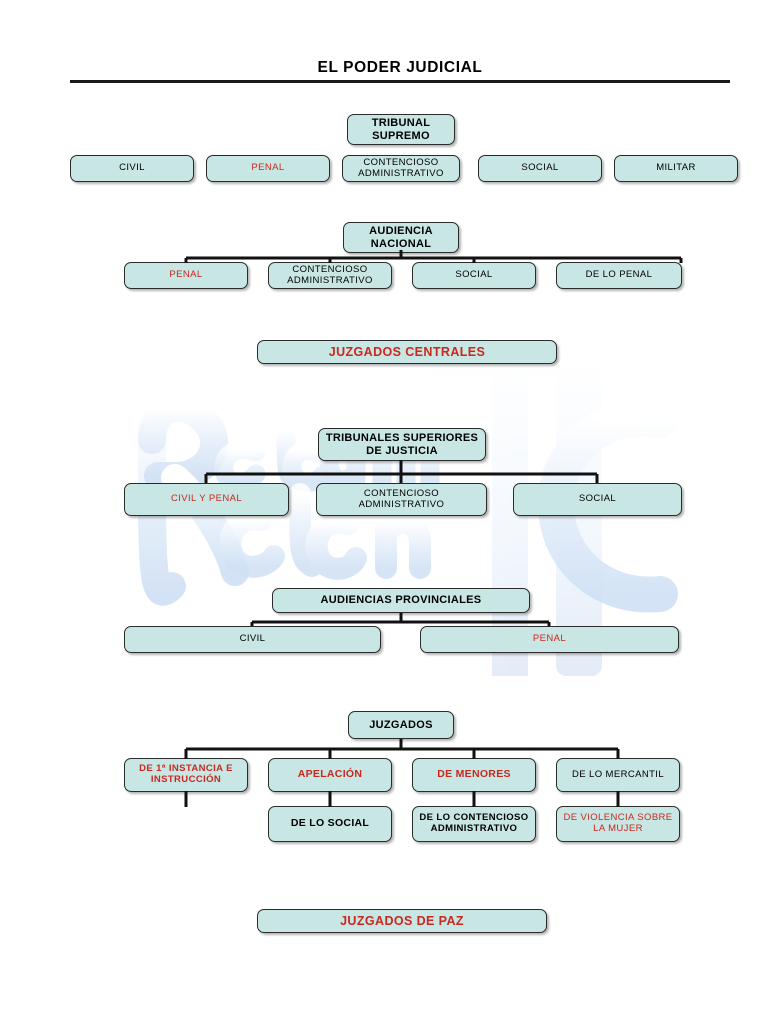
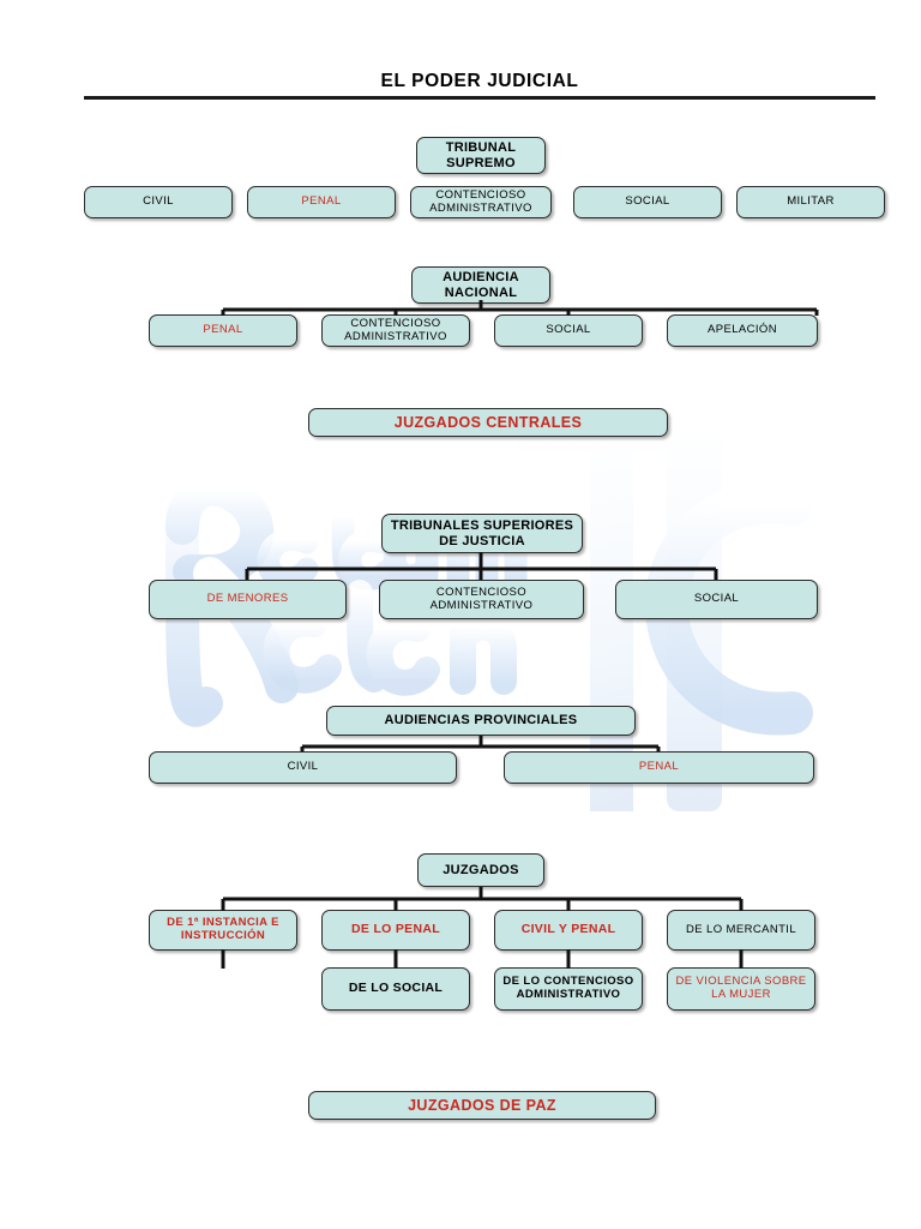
  EL PODER JUDICIAL
  TRIBUNAL
  SUPREMO
  CIVIL
  PENAL
  CONTENCIOSO
  ADMINISTRATIVO
  SOCIAL
  MILITAR
  AUDIENCIA
  NACIONAL
  PENAL
  CONTENCIOSO
  ADMINISTRATIVO
  SOCIAL
- DE LO PENAL
+ APELACIÓN
  JUZGADOS CENTRALES
  TRIBUNALES SUPERIORES
  DE JUSTICIA
- CIVIL Y PENAL
+ DE MENORES
  CONTENCIOSO
  ADMINISTRATIVO
  SOCIAL
  AUDIENCIAS PROVINCIALES
  CIVIL
  PENAL
  JUZGADOS
  DE 1ª INSTANCIA E
  INSTRUCCIÓN
- APELACIÓN
+ DE LO PENAL
- DE MENORES
+ CIVIL Y PENAL
  DE LO MERCANTIL
  DE LO SOCIAL
  DE LO CONTENCIOSO
  ADMINISTRATIVO
  DE VIOLENCIA SOBRE
  LA MUJER
  JUZGADOS DE PAZ
